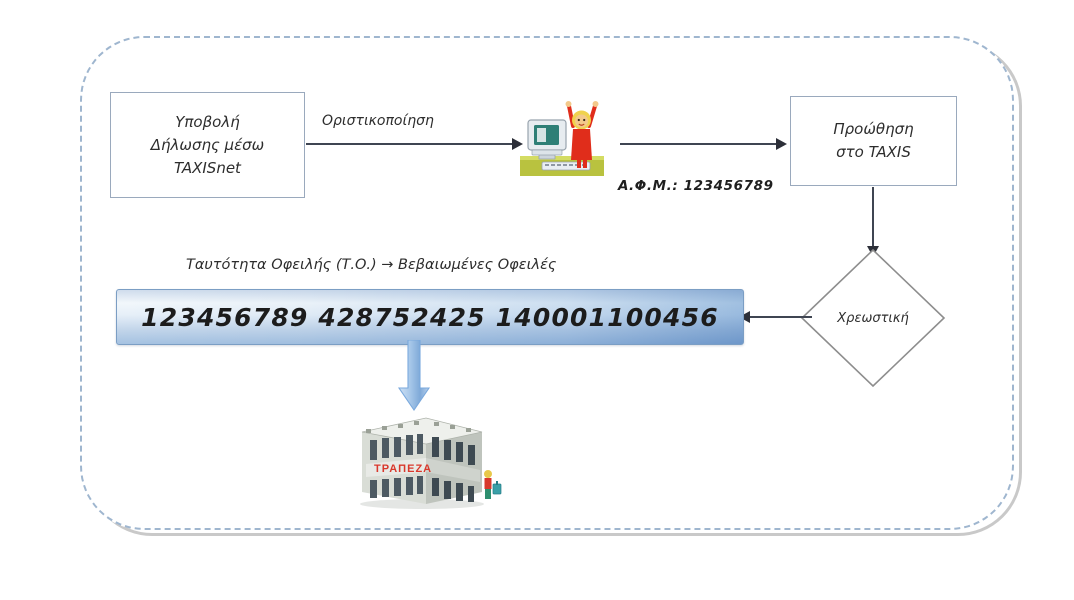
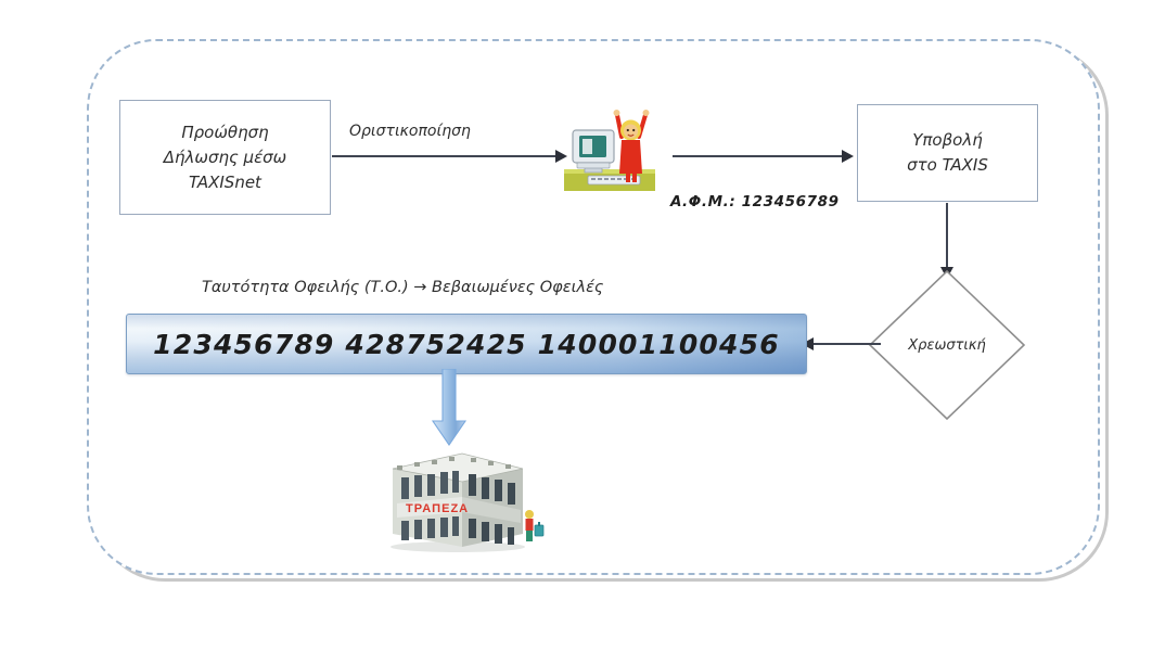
- Υποβολή
+ Προώθηση
  Δήλωσης μέσω
  TAXISnet
  Οριστικοποίηση
  Α.Φ.Μ.: 123456789
- Προώθηση
+ Υποβολή
  στο TAXIS
  Χρεωστική
  Ταυτότητα Οφειλής (Τ.Ο.) → Βεβαιωμένες Οφειλές
  123456789 428752425 140001100456
  ΤΡΑΠΕΖΑ
